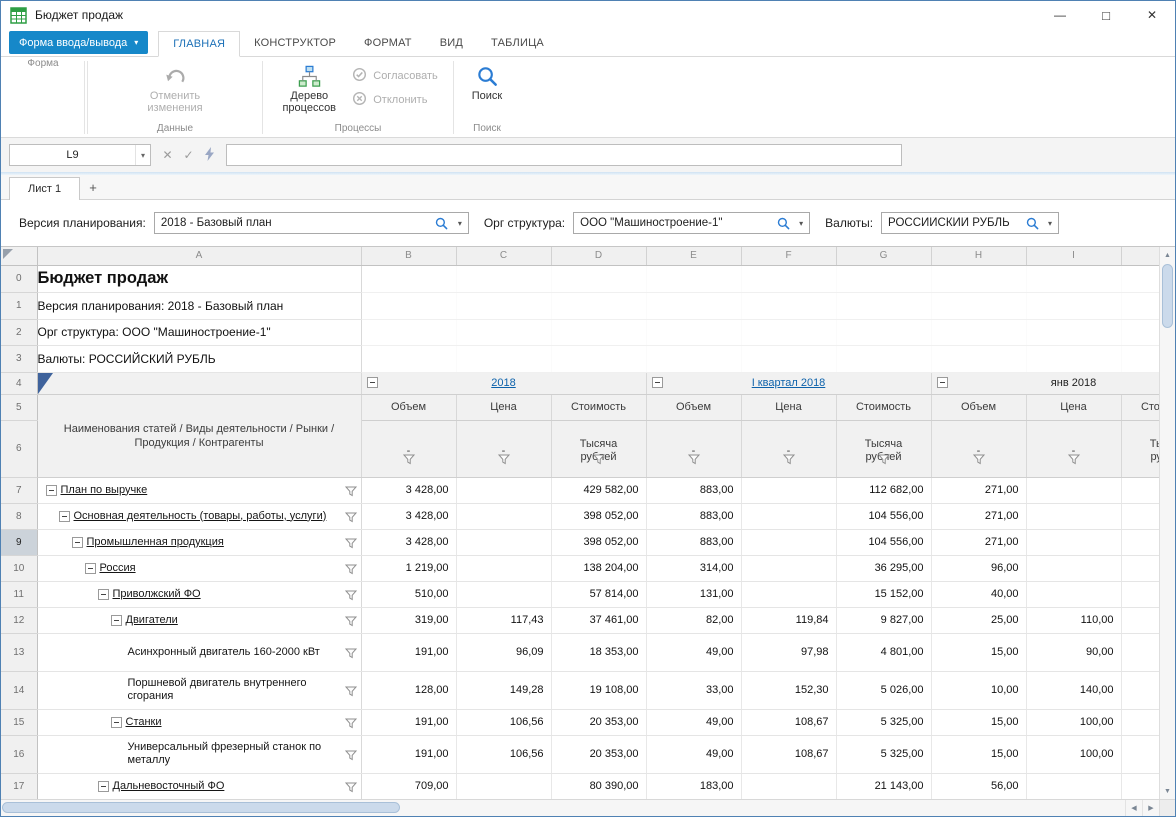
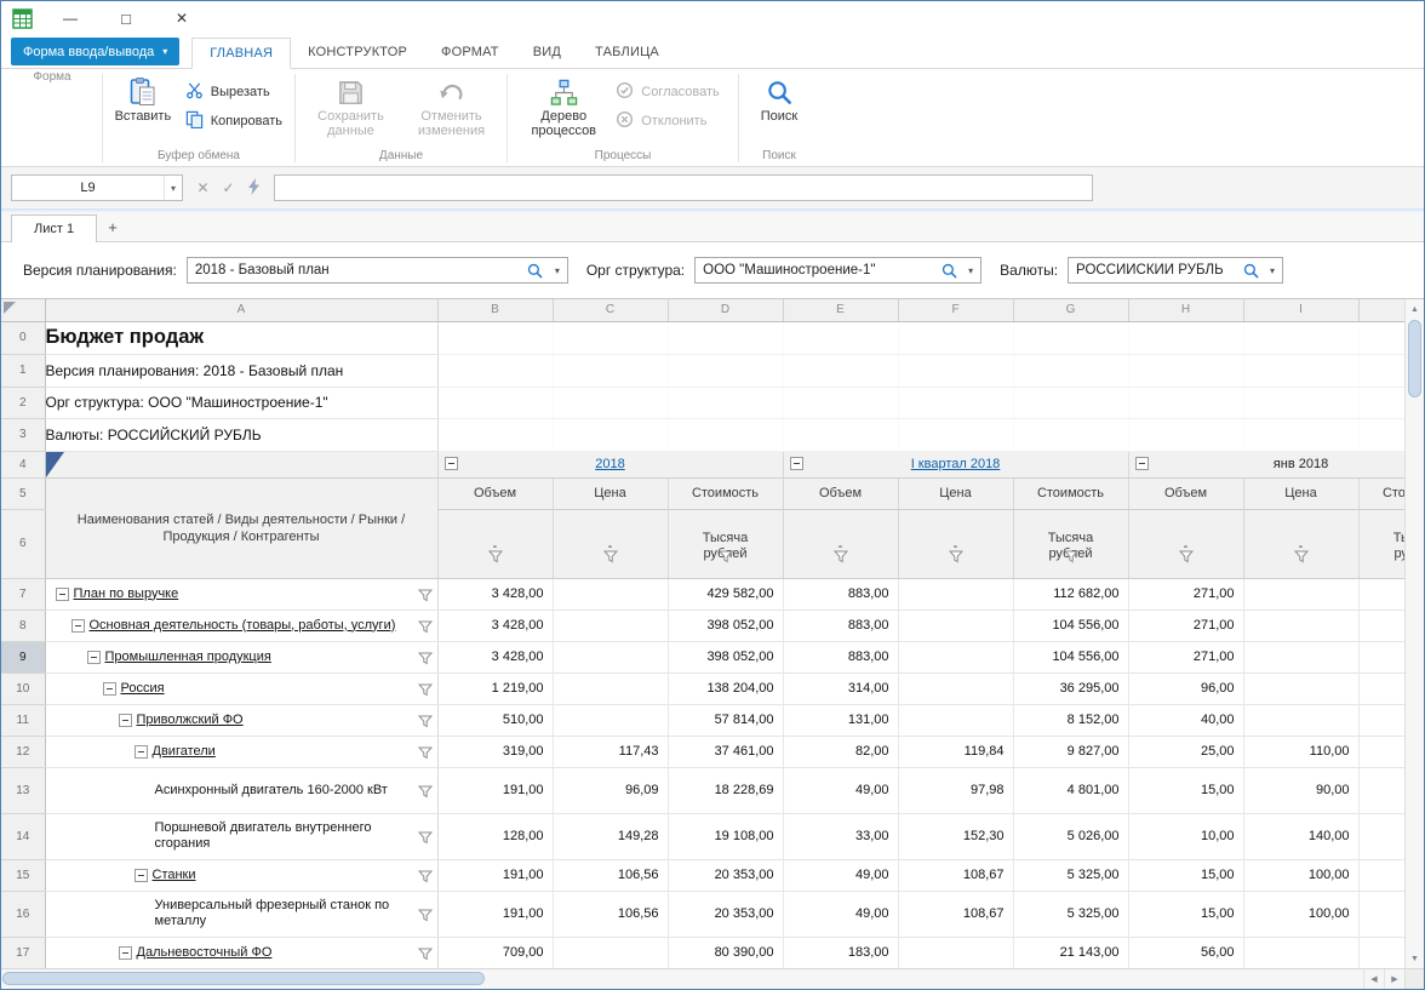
- Бюджет продаж
  —
  □
  ✕
  Форма ввода/вывода
  ▾
  ГЛАВНАЯ
  КОНСТРУКТОР
  ФОРМАТ
  ВИД
  ТАБЛИЦА
  Форма
+ Вставить
+ Вырезать
+ Копировать
+ Буфер обмена
+ Сохранить данные
  Отменить изменения
  Данные
  Дерево процессов
  Согласовать
  Отклонить
  Процессы
  Поиск
  Поиск
  L9
  ▾
  ✕
  ✓
  Лист 1
  +
  Версия планирования:
  2018 - Базовый план
  ▾
  Орг структура:
  ООО "Машиностроение-1"
  ▾
  Валюты:
  РОССИЙСКИЙ РУБЛЬ
  ▾
  	A	B	C	D	E	F	G	H	I
  0	Бюджет продаж
  1	Версия планирования: 2018 - Базовый план
  2	Орг структура: ООО "Машиностроение-1"
  3	Валюты: РОССИЙСКИЙ РУБЛЬ
  4		2018	I квартал 2018	янв 2018
  5	Наименования статей / Виды деятельности / Рынки / Продукция / Контрагенты	Объем	Цена	Стоимость	Объем	Цена	Стоимость	Объем	Цена	Сто
  6	-	-	Тысяча рубей	-	-	Тысяча рубей	-	-	Т р
  7	План по выручке	3 428,00		429 582,00	883,00		112 682,00	271,00
  8	Основная деятельность (товары, работы, услуги)	3 428,00		398 052,00	883,00		104 556,00	271,00
  9	Промышленная продукция	3 428,00		398 052,00	883,00		104 556,00	271,00
  10	Россия	1 219,00		138 204,00	314,00		36 295,00	96,00
- 11	Приволжский ФО	510,00		57 814,00	131,00		15 152,00	40,00
+ 11	Приволжский ФО	510,00		57 814,00	131,00		8 152,00	40,00
  12	Двигатели	319,00	117,43	37 461,00	82,00	119,84	9 827,00	25,00	110,00
- 13	Асинхронный двигатель 160-2000 кВт	191,00	96,09	18 353,00	49,00	97,98	4 801,00	15,00	90,00
+ 13	Асинхронный двигатель 160-2000 кВт	191,00	96,09	18 228,69	49,00	97,98	4 801,00	15,00	90,00
  14	Поршневой двигатель внутреннего сгорания	128,00	149,28	19 108,00	33,00	152,30	5 026,00	10,00	140,00
  15	Станки	191,00	106,56	20 353,00	49,00	108,67	5 325,00	15,00	100,00
  16	Универсальный фрезерный станок по металлу	191,00	106,56	20 353,00	49,00	108,67	5 325,00	15,00	100,00
  17	Дальневосточный ФО	709,00		80 390,00	183,00		21 143,00	56,00
